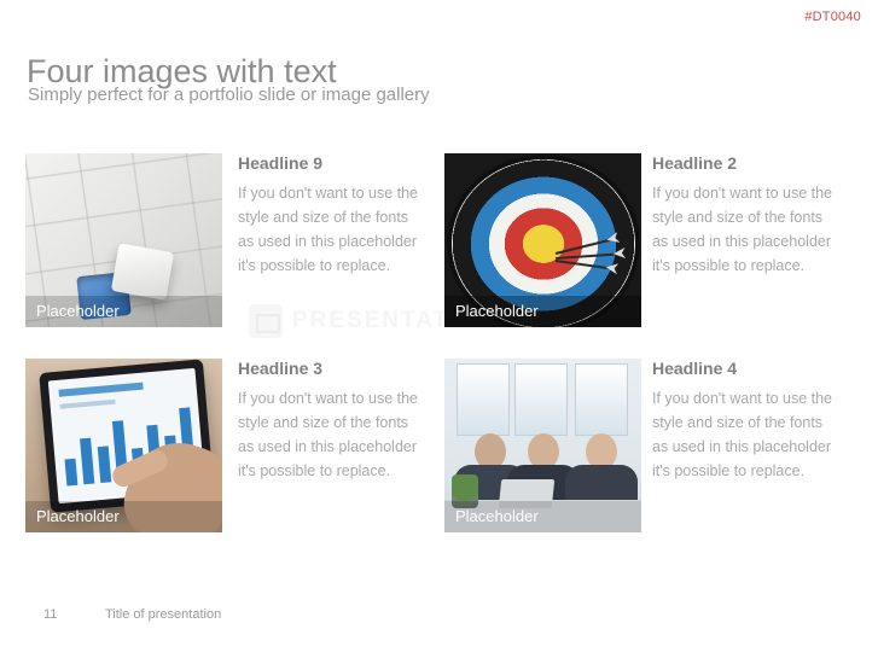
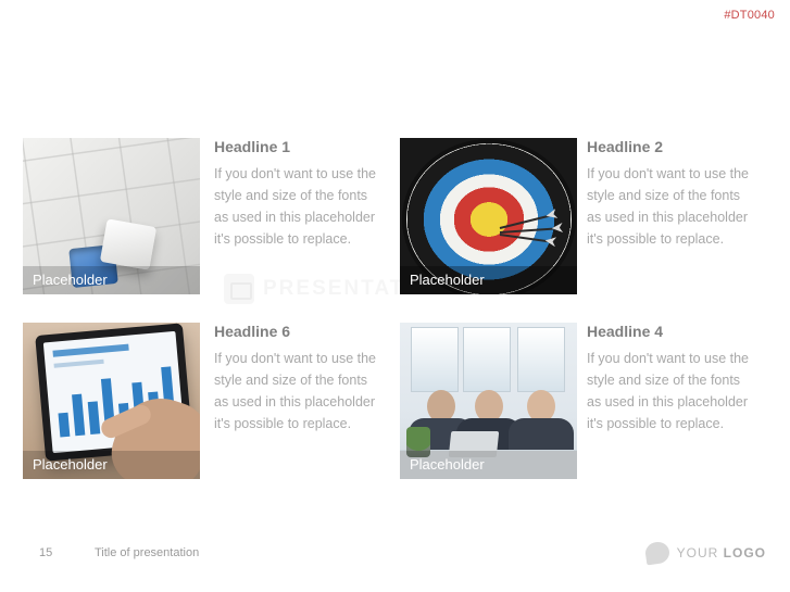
  #DT0040
- Four images with text
- Simply perfect for a portfolio slide or image gallery
  Placeholder
- Headline 9
+ Headline 1
  If you don't want to use the style and size of the fonts as used in this placeholder it's possible to replace.
  Placeholder
  Headline 2
  If you don't want to use the style and size of the fonts as used in this placeholder it's possible to replace.
  Placeholder
- Headline 3
+ Headline 6
  If you don't want to use the style and size of the fonts as used in this placeholder it's possible to replace.
  Placeholder
  Headline 4
  If you don't want to use the style and size of the fonts as used in this placeholder it's possible to replace.
- 11
+ 15
  Title of presentation
+ YOUR LOGO
